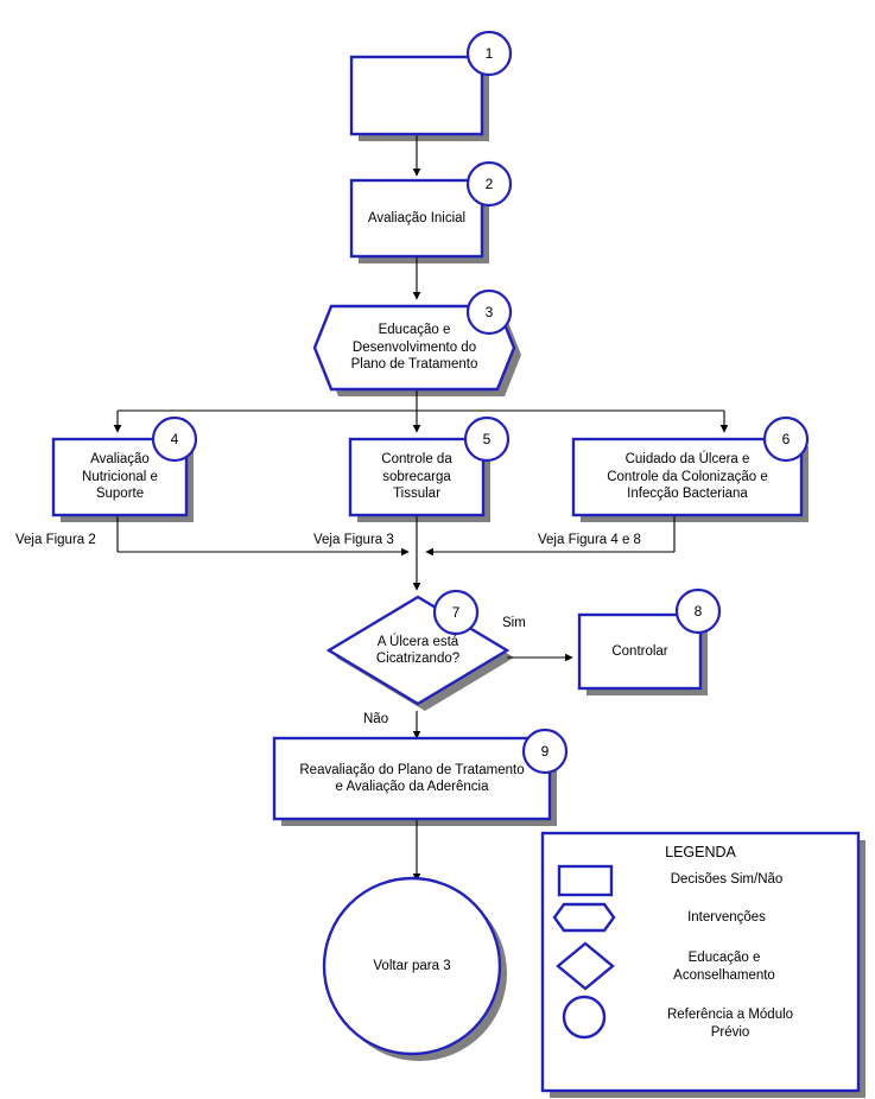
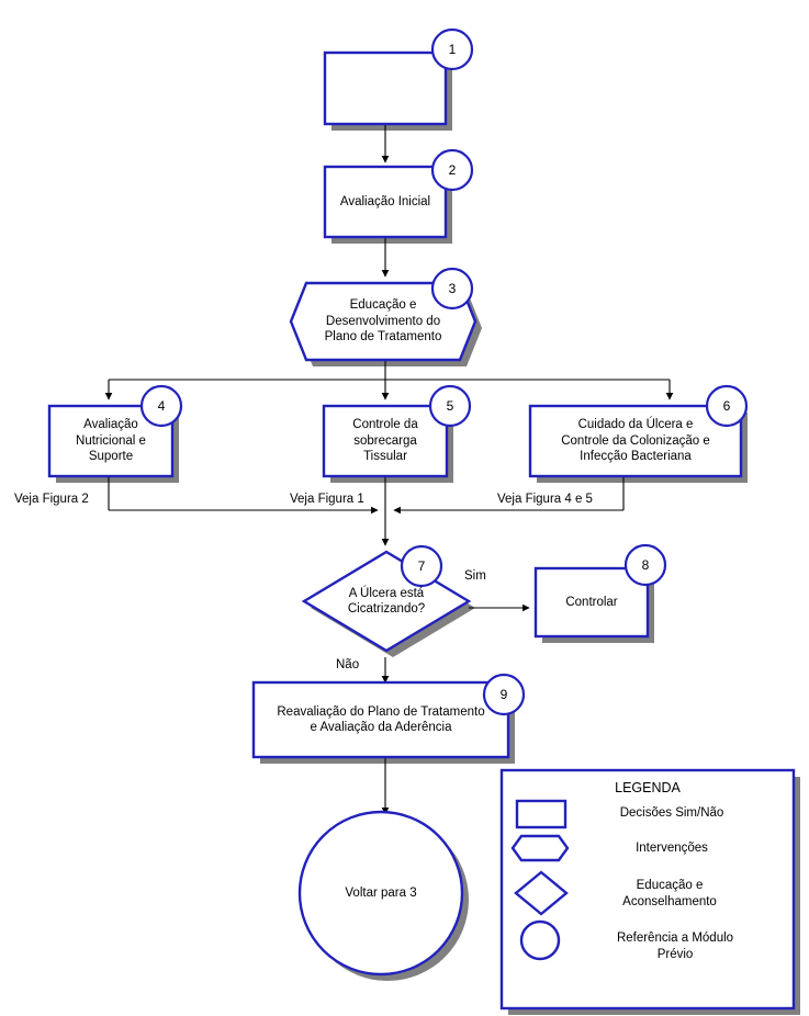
  Avaliação Inicial
  Educação e
  Desenvolvimento do
  Plano de Tratamento
  Avaliação
  Nutricional e
  Suporte
  Controle da
  sobrecarga
  Tissular
  Cuidado da Úlcera e
  Controle da Colonização e
  Infecção Bacteriana
  A Úlcera está
  Cicatrizando?
  Controlar
  Reavaliação do Plano de Tratamento
  e Avaliação da Aderência
  Voltar para 3
  1
  2
  3
  4
  5
  6
  7
  8
  9
  Veja Figura 2
- Veja Figura 3
+ Veja Figura 1
- Veja Figura 4 e 8
+ Veja Figura 4 e 5
  Sim
  Não
  LEGENDA
  Decisões Sim/Não
  Intervenções
  Educação e
  Aconselhamento
  Referência a Módulo
  Prévio
